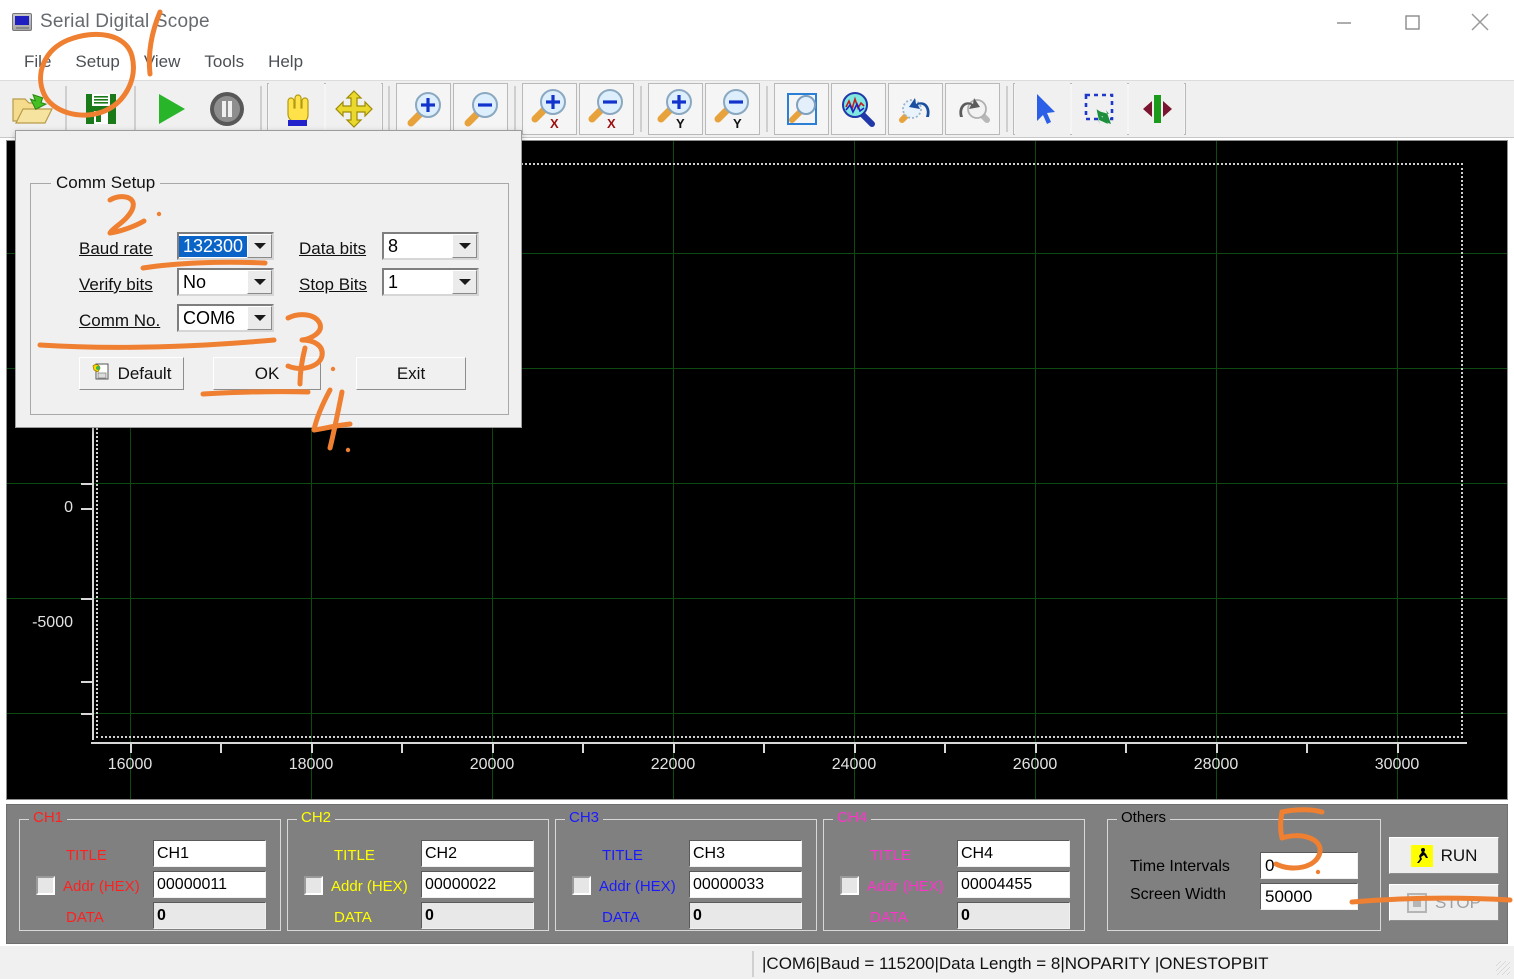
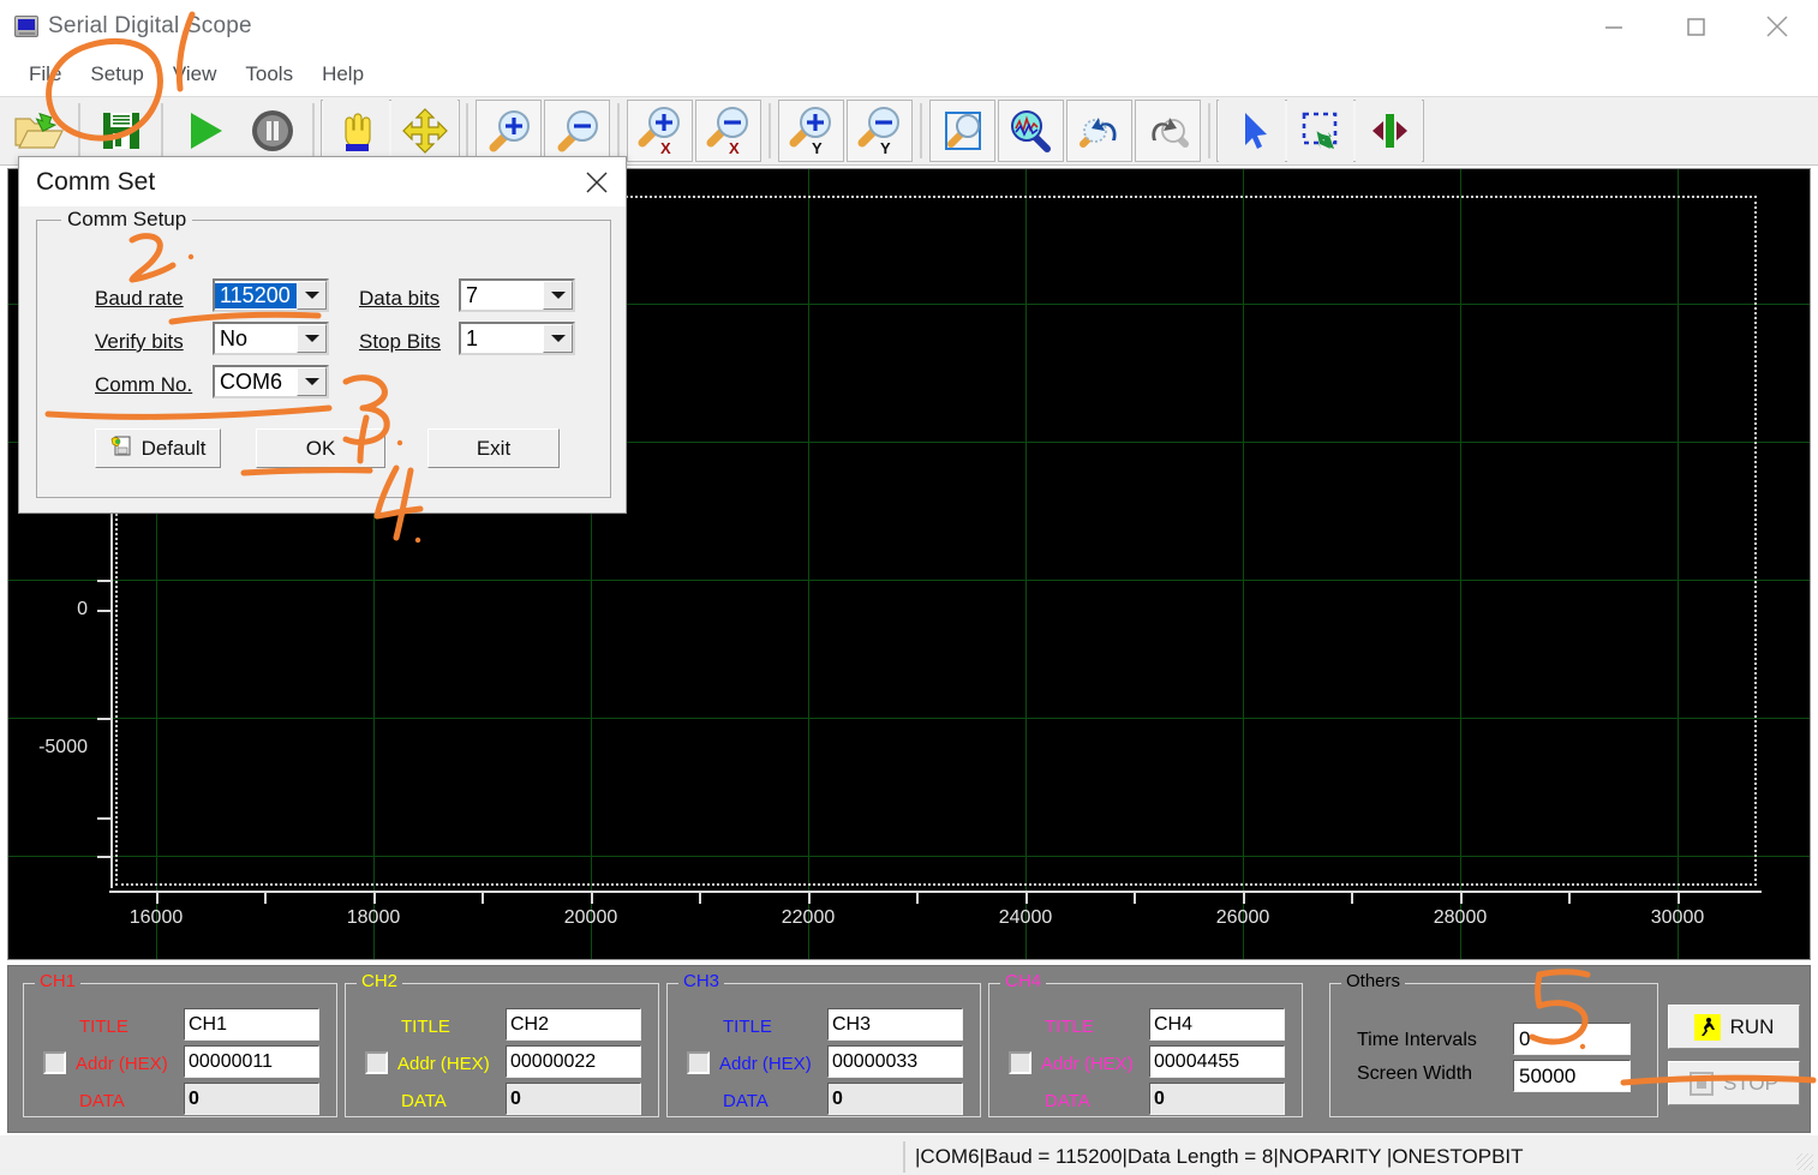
  Serial Digital Scope
  Fil
  Setup
  iew
  Tools
  Help
  X
  X
  Y
  Y
  0
  -5000
  16000
  18000
  20000
  22000
  24000
  26000
  28000
  30000
  CH1
  TITLE
  Addr (HEX)
  DATA
  CH1
  00000011
  0
  CH2
  TITLE
  Addr (HEX)
  DATA
  CH2
  00000022
  0
  CH3
  TITLE
  Addr (HEX)
  DATA
  CH3
  00000033
  0
  CH4
  TITLE
  Addr (HEX)
  DATA
  CH4
  00004455
  0
  Others
  Time Intervals
  Screen Width
  0
  50000
  RUN
  STOP
  |COM6|Baud = 115200|Data Length = 8|NOPARITY |ONESTOPBIT
+ Comm Set
  Comm Setup
  Baud rate
- 132300
+ 115200
  Data bits
- 8
+ 7
  Verify bits
  No
  Stop Bits
  1
  Comm No.
  COM6
  Default
  OK
  Exit
